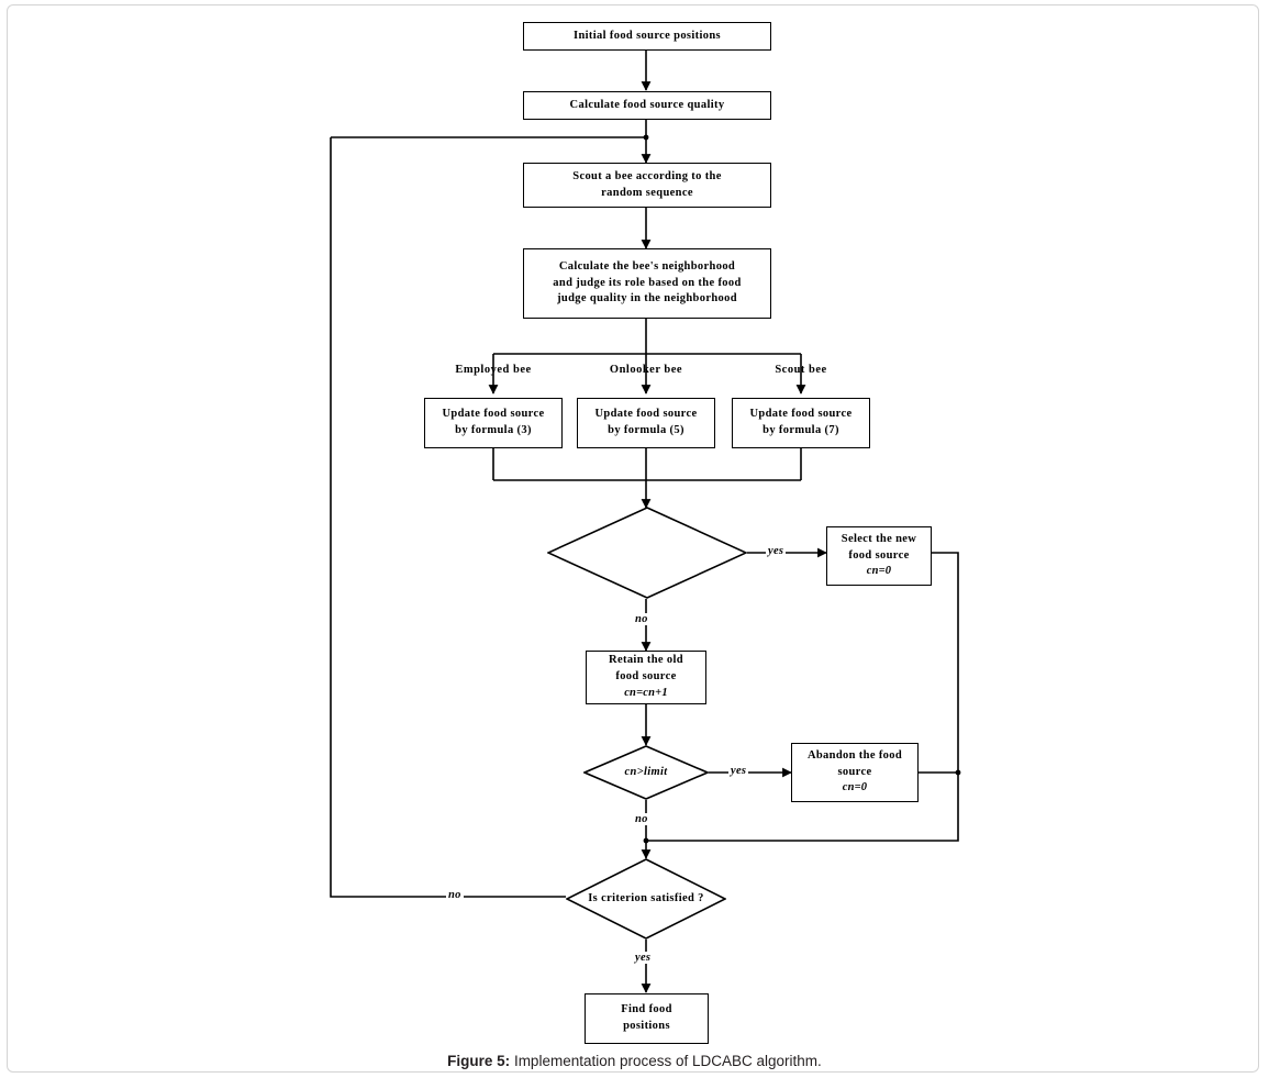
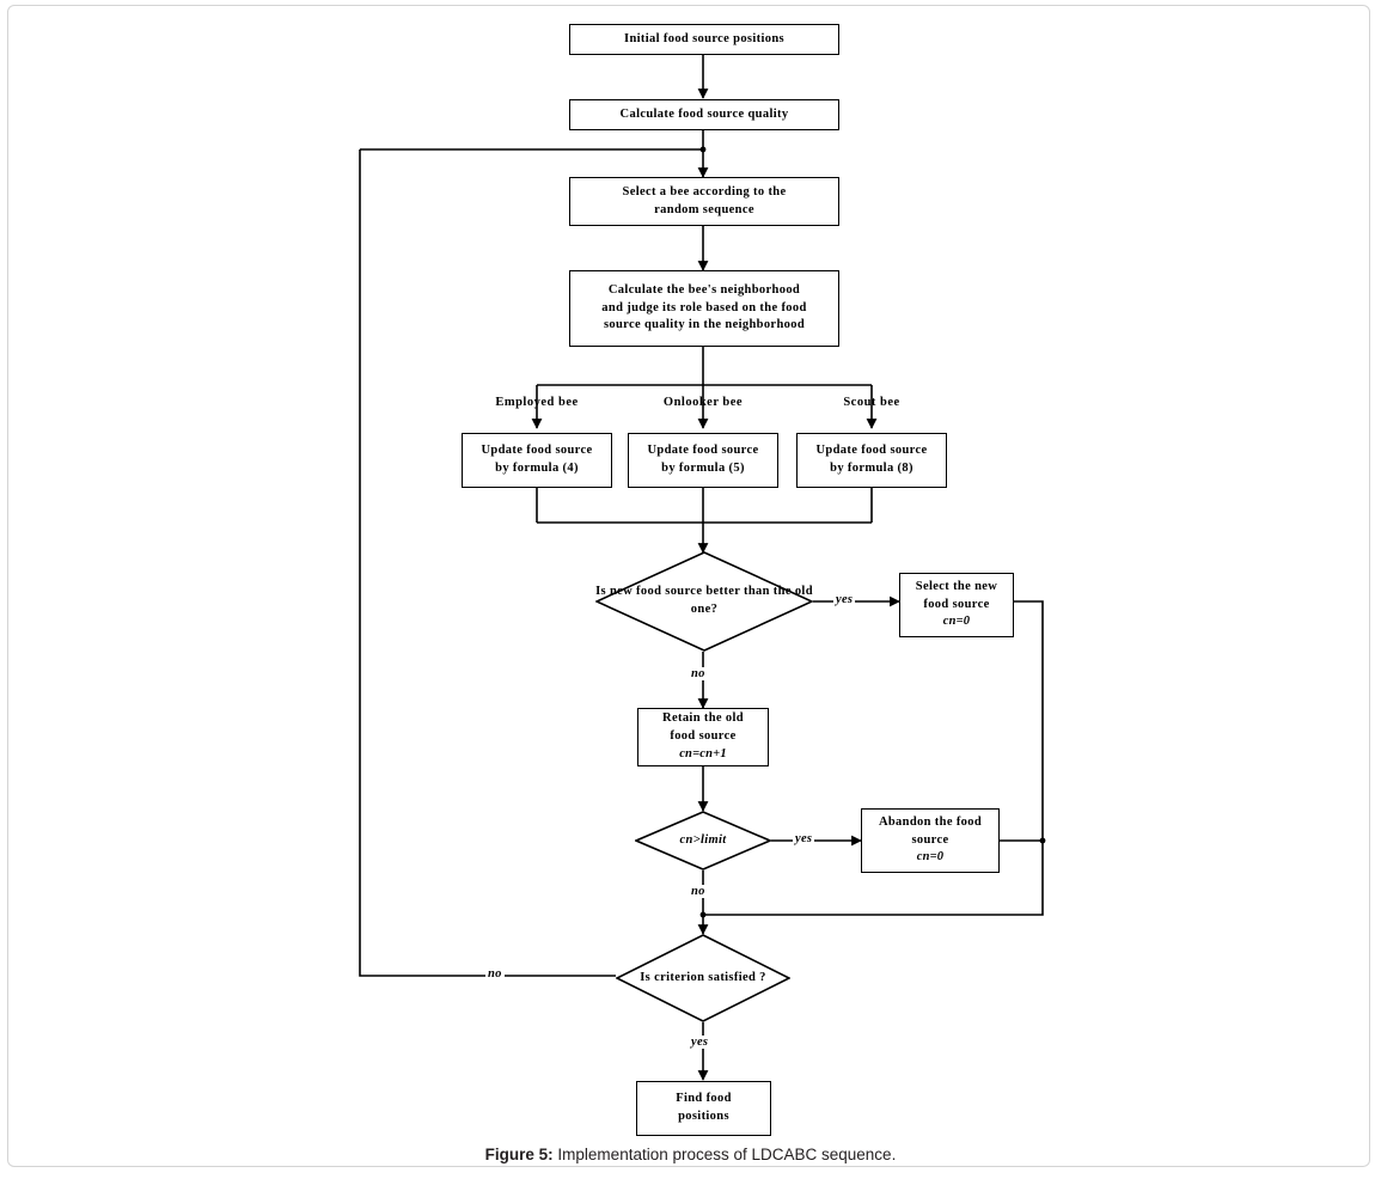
  Initial food source positions
  Calculate food source quality
- Scout a bee according to the
+ Select a bee according to the
  random sequence
  Calculate the bee's neighborhood
  and judge its role based on the food
- judge quality in the neighborhood
+ source quality in the neighborhood
  Employed bee
  Onlooker bee
  Scout bee
  Update food source
- by formula (3)
+ by formula (4)
  Update food source
  by formula (5)
  Update food source
- by formula (7)
+ by formula (8)
+ Is new food source better than the old one?
  yes
  no
  Select the new
  food source
  cn=0
  Retain the old
  food source
  cn=cn+1
  cn>limit
  yes
  no
  Abandon the food
  source
  cn=0
  Is criterion satisfied ?
  no
  yes
  Find food
  positions
- Figure 5: Implementation process of LDCABC algorithm.
+ Figure 5: Implementation process of LDCABC sequence.
